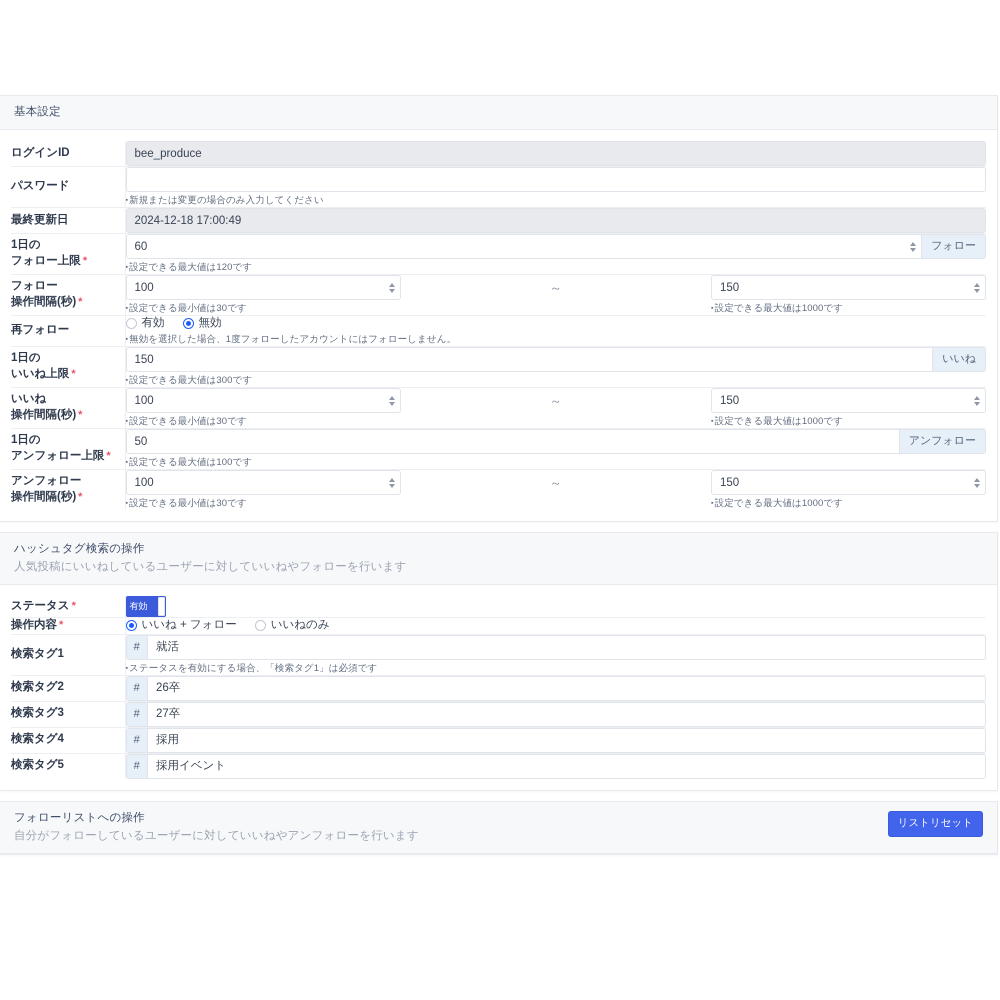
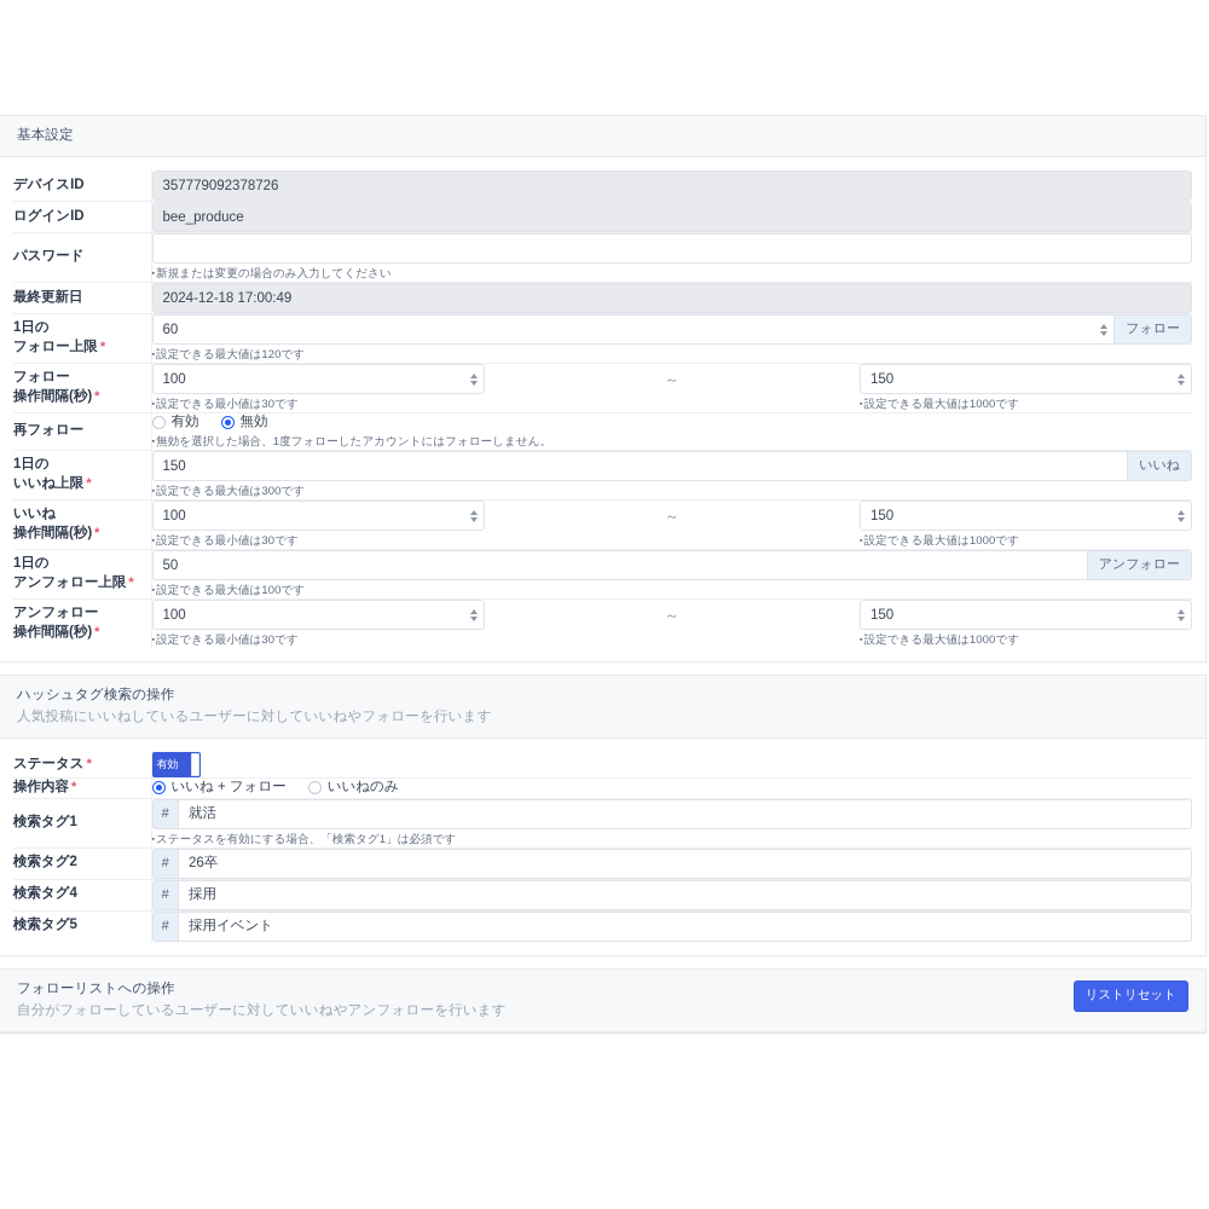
  基本設定
+ デバイスID	357779092378726
  ログインID	bee_produce
  パスワード	新規または変更の場合のみ入力してください
  最終更新日	2024-12-18 17:00:49
  1日の フォロー上限 *	60 フォロー 設定できる最大値は120です
  フォロー 操作間隔(秒) *	100 設定できる最小値は30です ～ 150 設定できる最大値は1000です
  再フォロー	有効 無効 無効を選択した場合、1度フォローしたアカウントにはフォローしません。
  1日の いいね上限 *	150 いいね 設定できる最大値は300です
  いいね 操作間隔(秒) *	100 設定できる最小値は30です ～ 150 設定できる最大値は1000です
  1日の アンフォロー上限 *	50 アンフォロー 設定できる最大値は100です
  アンフォロー 操作間隔(秒) *	100 設定できる最小値は30です ～ 150 設定できる最大値は1000です
  ハッシュタグ検索の操作
  人気投稿にいいねしているユーザーに対していいねやフォローを行います
  ステータス *	有効
  操作内容 *	いいね + フォロー いいねのみ
  検索タグ1	# 就活 ステータスを有効にする場合、「検索タグ1」は必須です
  検索タグ2	# 26卒
- 検索タグ3	# 27卒
  検索タグ4	# 採用
  検索タグ5	# 採用イベント
  フォローリストへの操作
  自分がフォローしているユーザーに対していいねやアンフォローを行います
  リストリセット
